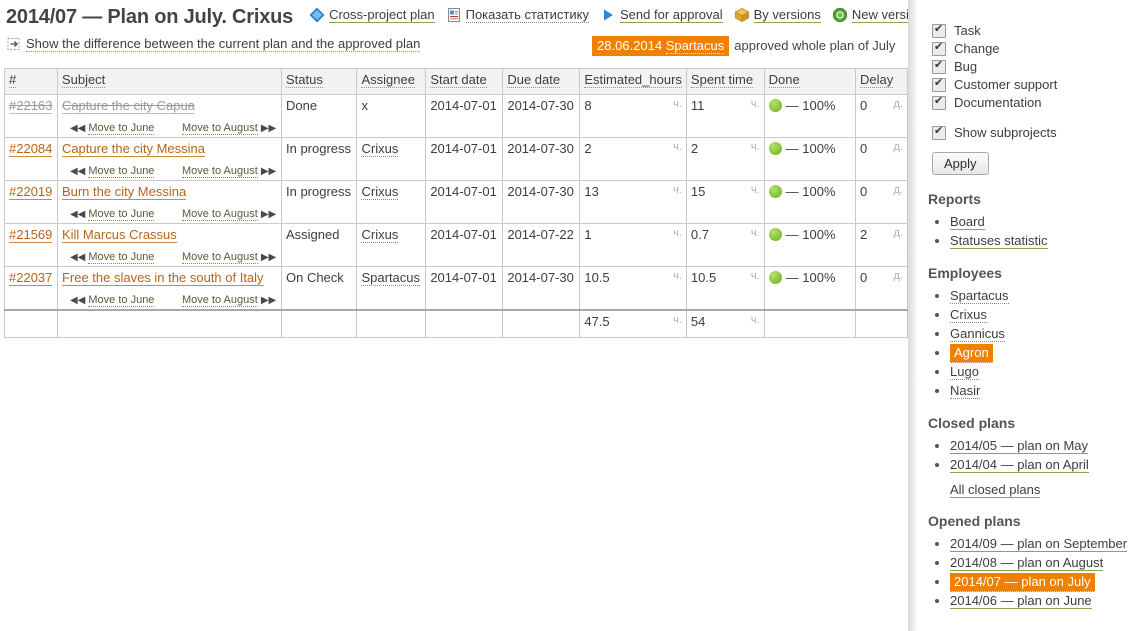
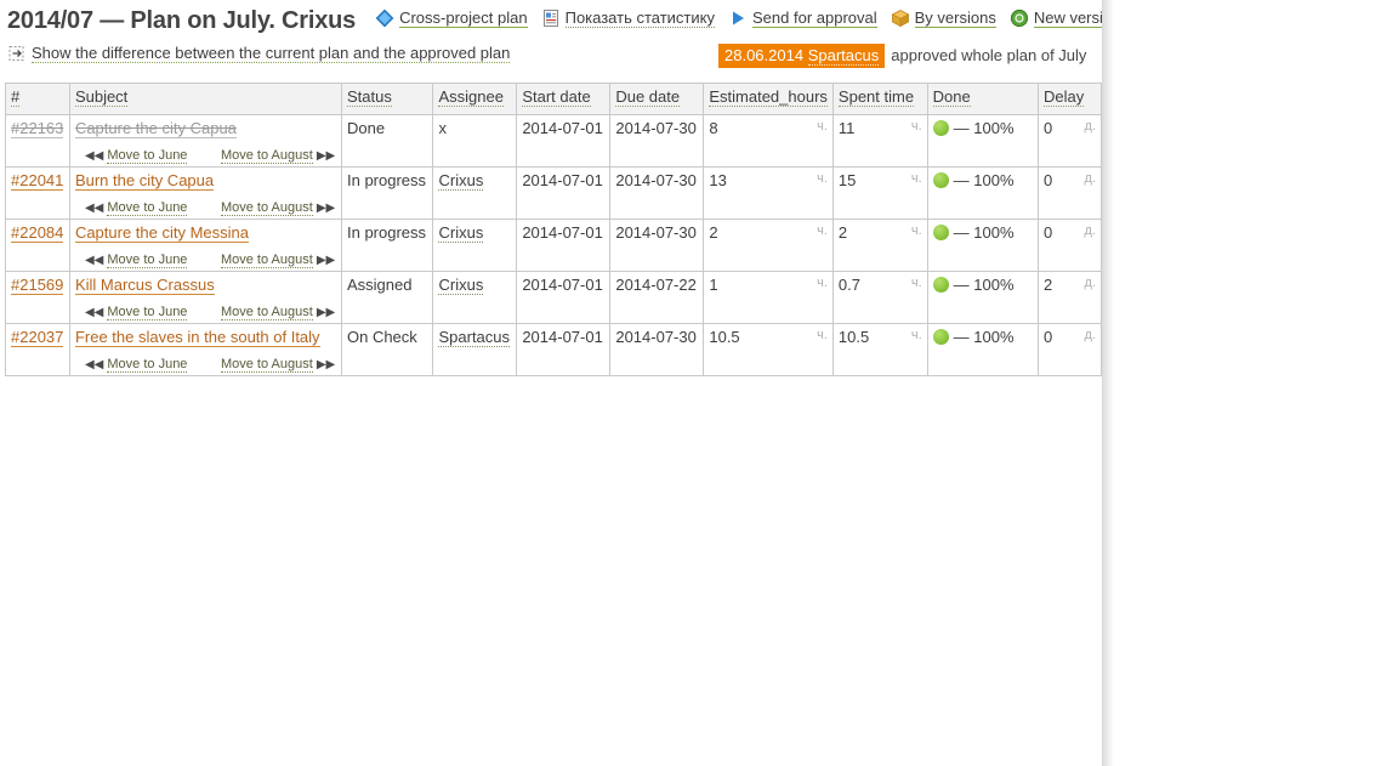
  2014/07 — Plan on July. Crixus
  Cross-project plan
  Показать статистику
  Send for approval
  By versions
  New vers
  Show the difference between the current plan and the approved plan
  28.06.2014 Spartacus approved whole plan of July
  #	Subject	Status	Assignee	Start date	Due date	Estimated_hours	Spent time	Done	Delay
  #22163	Capture the city Capua◀◀ Move to June Move to August ▶▶	Done	x	2014-07-01	2014-07-30	8 ч.	11 ч.	— 100%	0 д.
+ #22041	Burn the city Capua◀◀ Move to June Move to August ▶▶	In progress	Crixus	2014-07-01	2014-07-30	13 ч.	15 ч.	— 100%	0 д.
  #22084	Capture the city Messina◀◀ Move to June Move to August ▶▶	In progress	Crixus	2014-07-01	2014-07-30	2 ч.	2 ч.	— 100%	0 д.
- #22019	Burn the city Messina◀◀ Move to June Move to August ▶▶	In progress	Crixus	2014-07-01	2014-07-30	13 ч.	15 ч.	— 100%	0 д.
  #21569	Kill Marcus Crassus◀◀ Move to June Move to August ▶▶	Assigned	Crixus	2014-07-01	2014-07-22	1 ч.	0.7 ч.	— 100%	2 д.
  #22037	Free the slaves in the south of Italy◀◀ Move to June Move to August ▶▶	On Check	Spartacus	2014-07-01	2014-07-30	10.5 ч.	10.5 ч.	— 100%	0 д.
- 						47.5 ч.	54 ч.
- Task
- Change
- Bug
- Customer support
- Documentation
- Show subprojects
- Apply
- Reports
- Board
- Statuses statistic
- Employees
- Spartacus
- Crixus
- Gannicus
- Agron
- Lugo
- Nasir
- Closed plans
- 2014/05 — plan on May
- 2014/04 — plan on April
- All closed plans
- Opened plans
- 2014/09 — plan on September
- 2014/08 — plan on August
- 2014/07 — plan on July
- 2014/06 — plan on June
